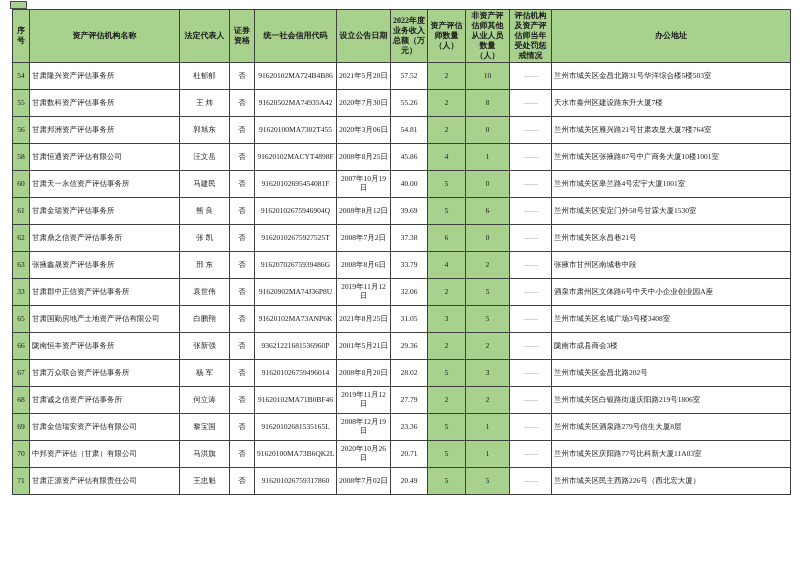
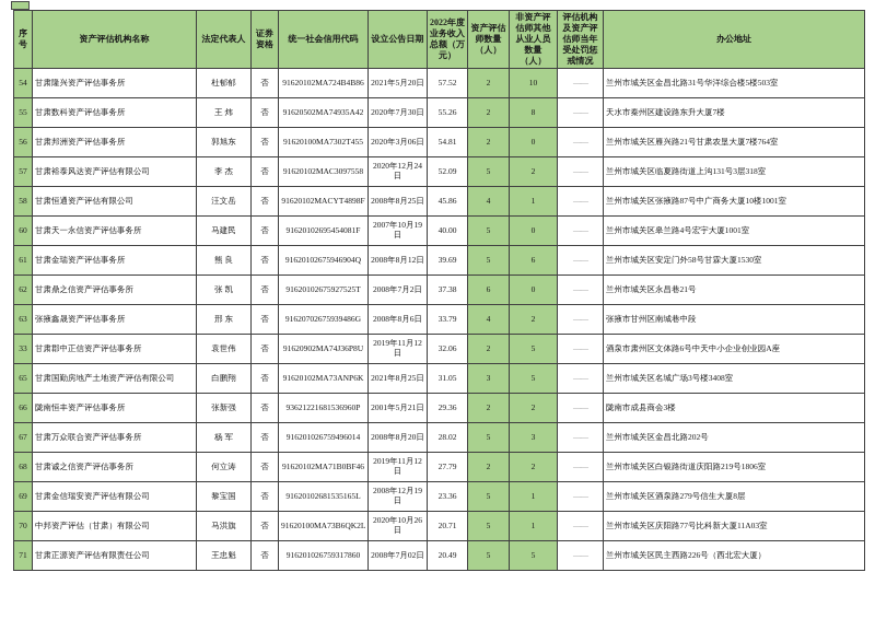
  序号	资产评估机构名称	法定代表人	证券资格	统一社会信用代码	设立公告日期	2022年度业务收入总额（万元）	资产评估师数量（人）	非资产评估师其他从业人员数量（人）	评估机构及资产评估师当年受处罚惩戒情况	办公地址
  54	甘肃隆兴资产评估事务所	杜郁郁	否	91620102MA724B4B86	2021年5月20日	57.52	2	10	——	兰州市城关区金昌北路31号华洋综合楼5楼503室
  55	甘肃数科资产评估事务所	王 炜	否	91620502MA74935A42	2020年7月30日	55.26	2	8	——	天水市秦州区建设路东升大厦7楼
  56	甘肃邦洲资产评估事务所	郭旭东	否	91620100MA7302T455	2020年3月06日	54.81	2	0	——	兰州市城关区雁兴路21号甘肃农垦大厦7楼764室
+ 57	甘肃裕泰风达资产评估有限公司	李 杰	否	91620102MAC3097558	2020年12月24日	52.09	5	2	——	兰州市城关区临夏路街道上沟131号3层318室
  58	甘肃恒通资产评估有限公司	汪文岳	否	91620102MACYT4898F	2008年8月25日	45.86	4	1	——	兰州市城关区张掖路87号中广商务大厦10楼1001室
  60	甘肃天一永信资产评估事务所	马建民	否	91620102695454081F	2007年10月19日	40.00	5	0	——	兰州市城关区皋兰路4号宏宇大厦1001室
  61	甘肃金瑞资产评估事务所	熊 良	否	91620102675946904Q	2008年8月12日	39.69	5	6	——	兰州市城关区安定门外58号甘霖大厦1530室
  62	甘肃鼎之信资产评估事务所	张 凯	否	91620102675927525T	2008年7月2日	37.38	6	0	——	兰州市城关区永昌巷21号
  63	张掖鑫晟资产评估事务所	邢 东	否	91620702675939486G	2008年8月6日	33.79	4	2	——	张掖市甘州区南城巷中段
  33	甘肃郡中正信资产评估事务所	袁世伟	否	91620902MA74J36P8U	2019年11月12日	32.06	2	5	——	酒泉市肃州区文体路6号中天中小企业创业园A座
  65	甘肃国勤房地产土地资产评估有限公司	白鹏翔	否	91620102MA73ANP6K	2021年8月25日	31.05	3	5	——	兰州市城关区名城广场3号楼3408室
  66	陇南恒丰资产评估事务所	张新强	否	93621221681536960P	2001年5月21日	29.36	2	2	——	陇南市成县商会3楼
  67	甘肃万众联合资产评估事务所	杨 军	否	916201026759496014	2008年8月20日	28.02	5	3	——	兰州市城关区金昌北路202号
  68	甘肃诚之信资产评估事务所	何立涛	否	91620102MA71B0BF46	2019年11月12日	27.79	2	2	——	兰州市城关区白银路街道庆阳路219号1806室
  69	甘肃金信瑞安资产评估有限公司	黎宝国	否	91620102681535165L	2008年12月19日	23.36	5	1	——	兰州市城关区酒泉路279号信生大厦8层
  70	中邦资产评估（甘肃）有限公司	马洪旗	否	91620100MA73B6QK2L	2020年10月26日	20.71	5	1	——	兰州市城关区庆阳路77号比科新大厦11A03室
  71	甘肃正源资产评估有限责任公司	王忠魁	否	916201026759317860	2008年7月02日	20.49	5	5	——	兰州市城关区民主西路226号（西北宏大厦）
